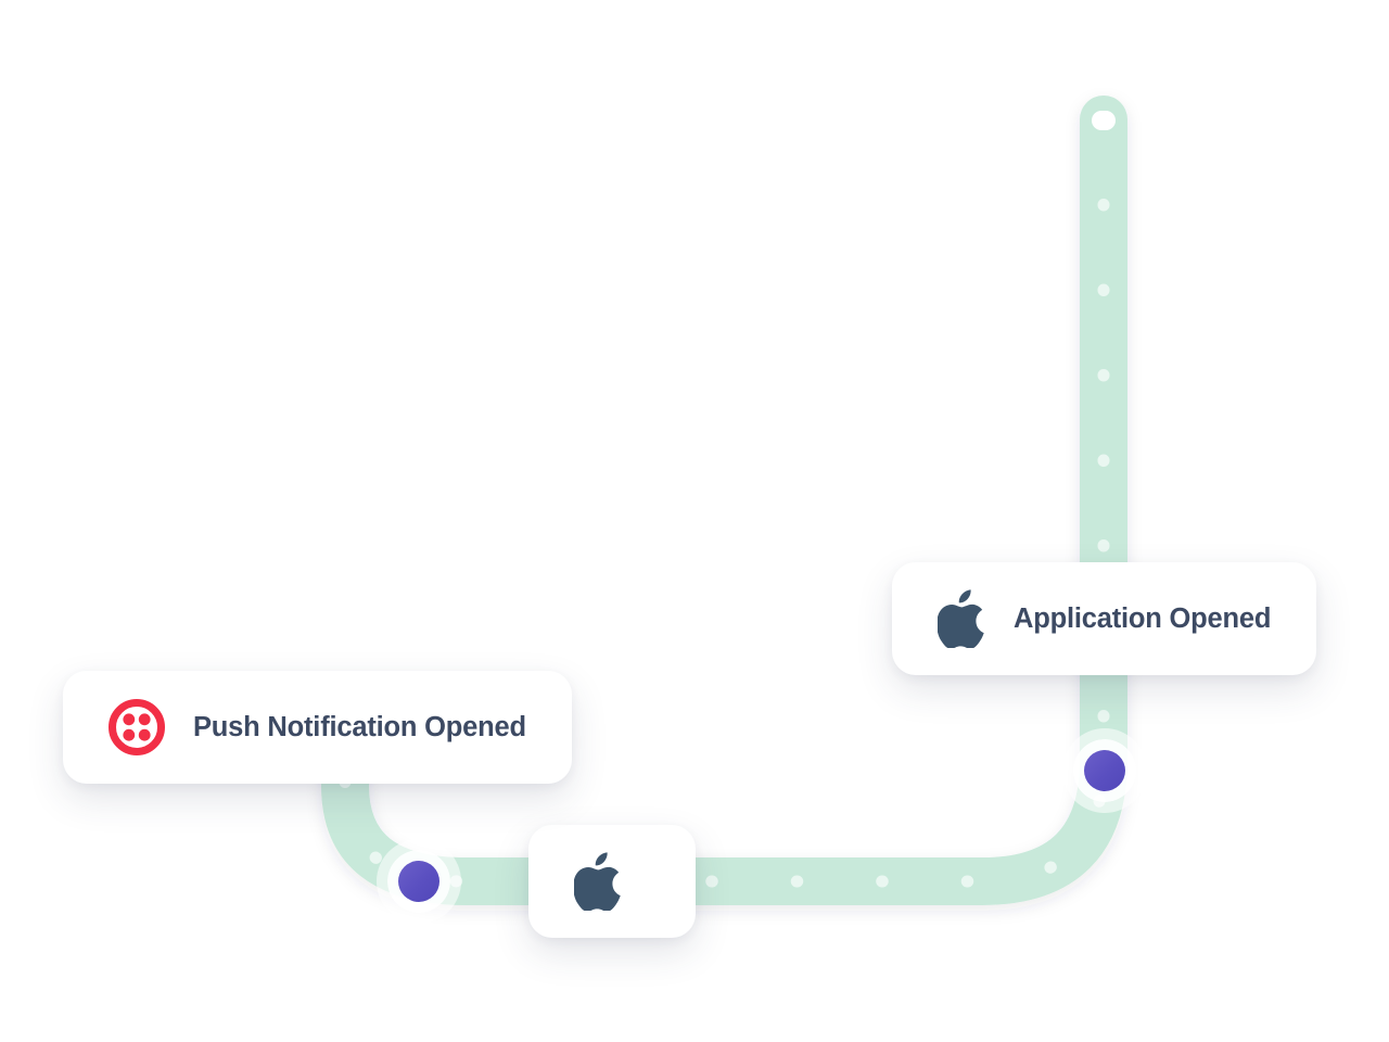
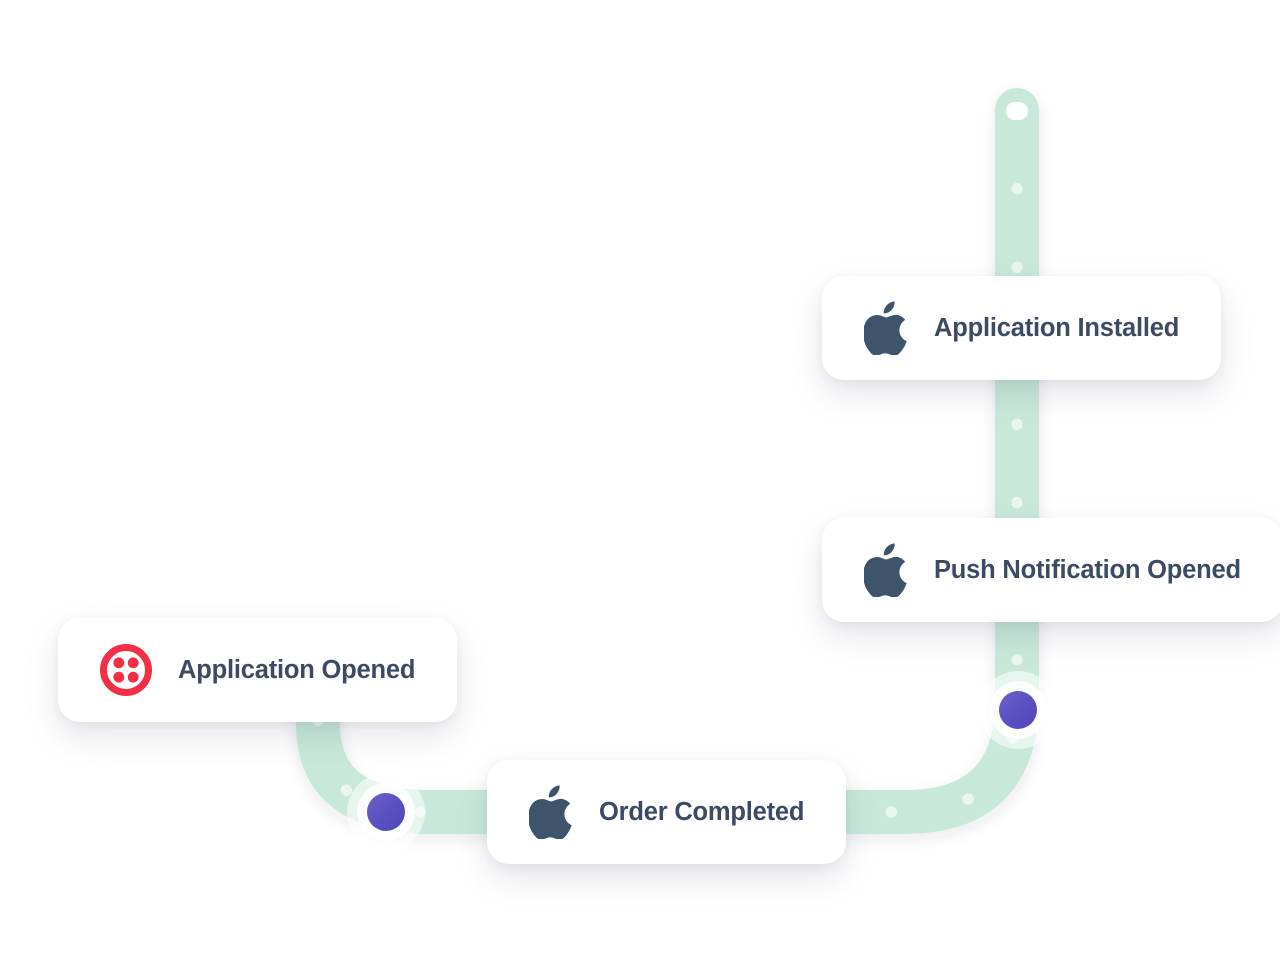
+ Application Installed
- Application Opened
+ Push Notification Opened
+ Order Completed
- Push Notification Opened
+ Application Opened
